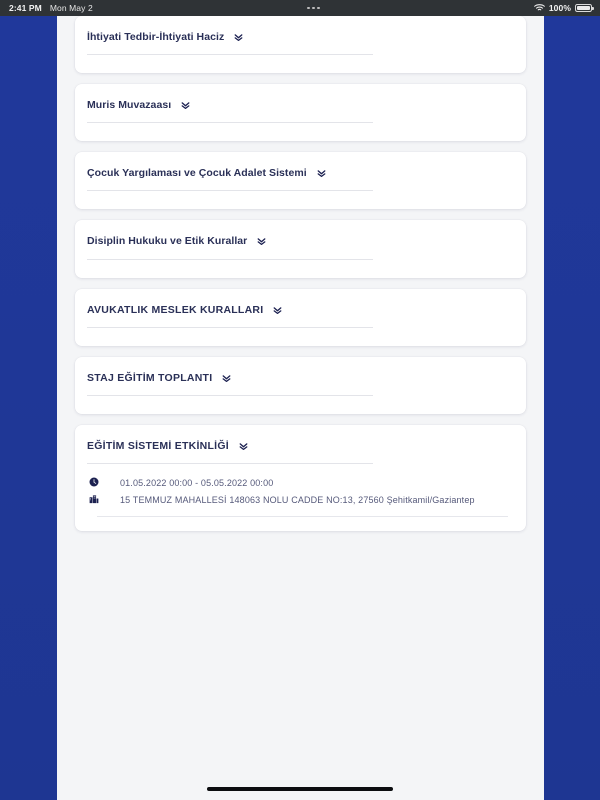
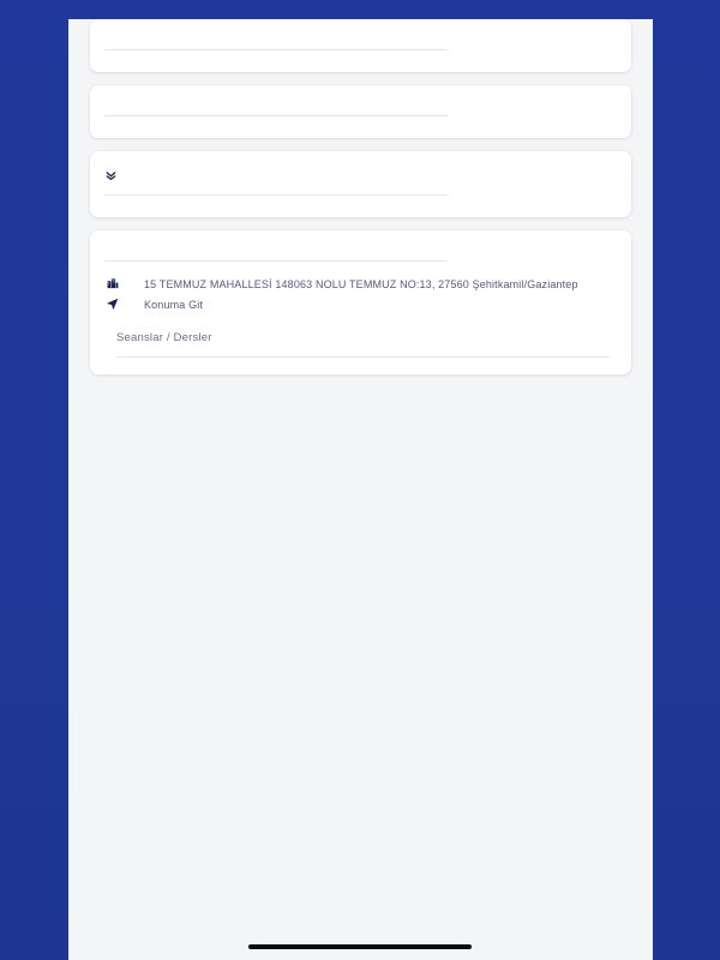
- 2:41 PM
- Mon May 2
- 100%
- İhtiyati Tedbir-İhtiyati Haciz
- Muris Muvazaası
- Çocuk Yargılaması ve Çocuk Adalet Sistemi
- Disiplin Hukuku ve Etik Kurallar
- AVUKATLIK MESLEK KURALLARI
- STAJ EĞİTİM TOPLANTI
- EĞİTİM SİSTEMİ ETKİNLİĞİ
- 01.05.2022 00:00 - 05.05.2022 00:00
- 15 TEMMUZ MAHALLESİ 148063 NOLU CADDE NO:13, 27560 Şehitkamil/Gaziantep
+ 15 TEMMUZ MAHALLESİ 148063 NOLU TEMMUZ NO:13, 27560 Şehitkamil/Gaziantep
+ Konuma Git
+ Seanslar / Dersler
